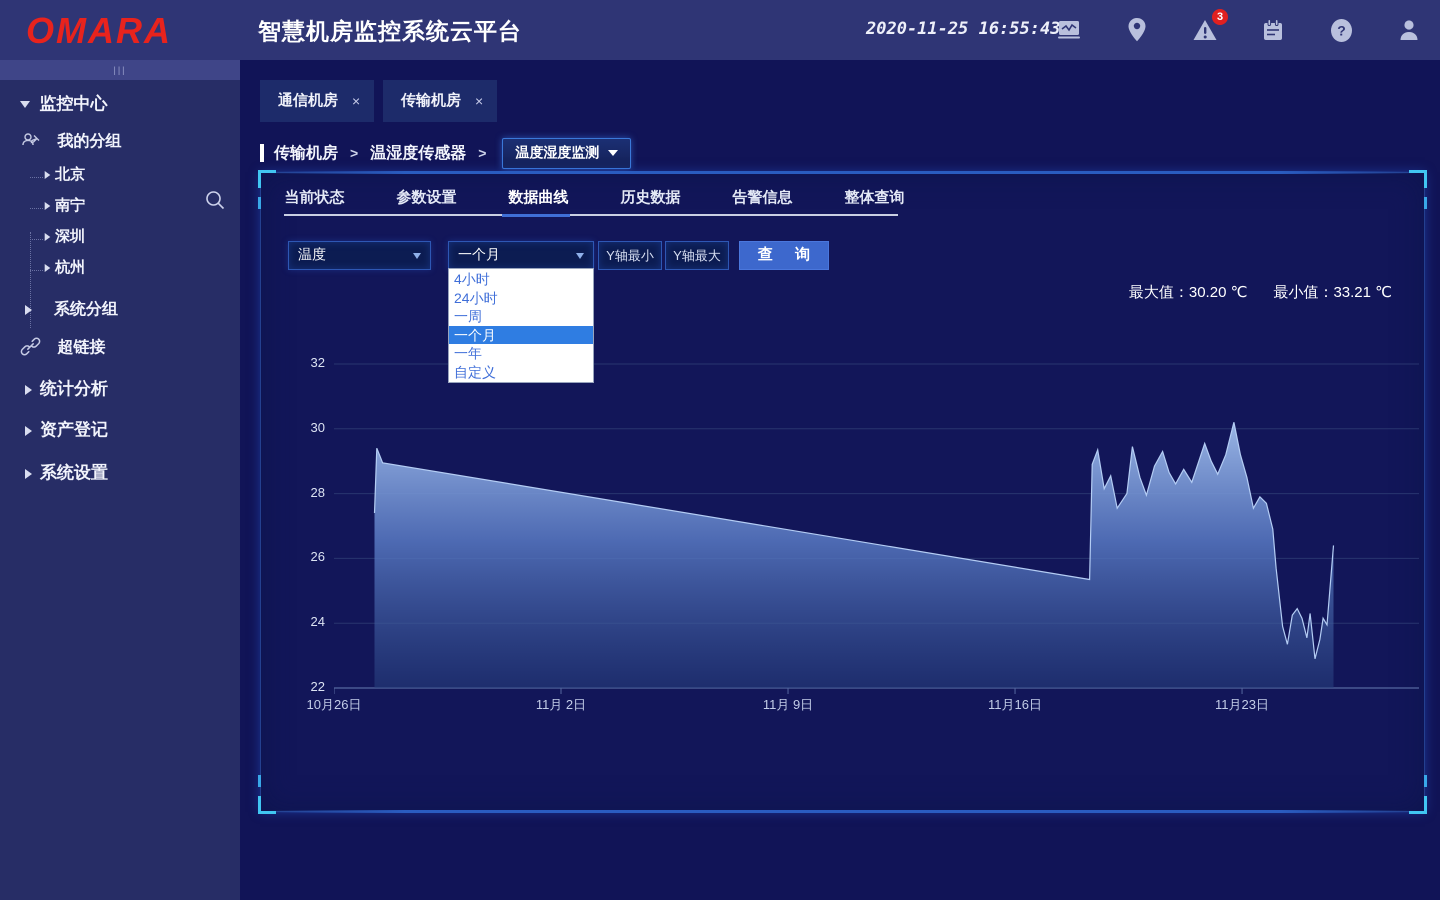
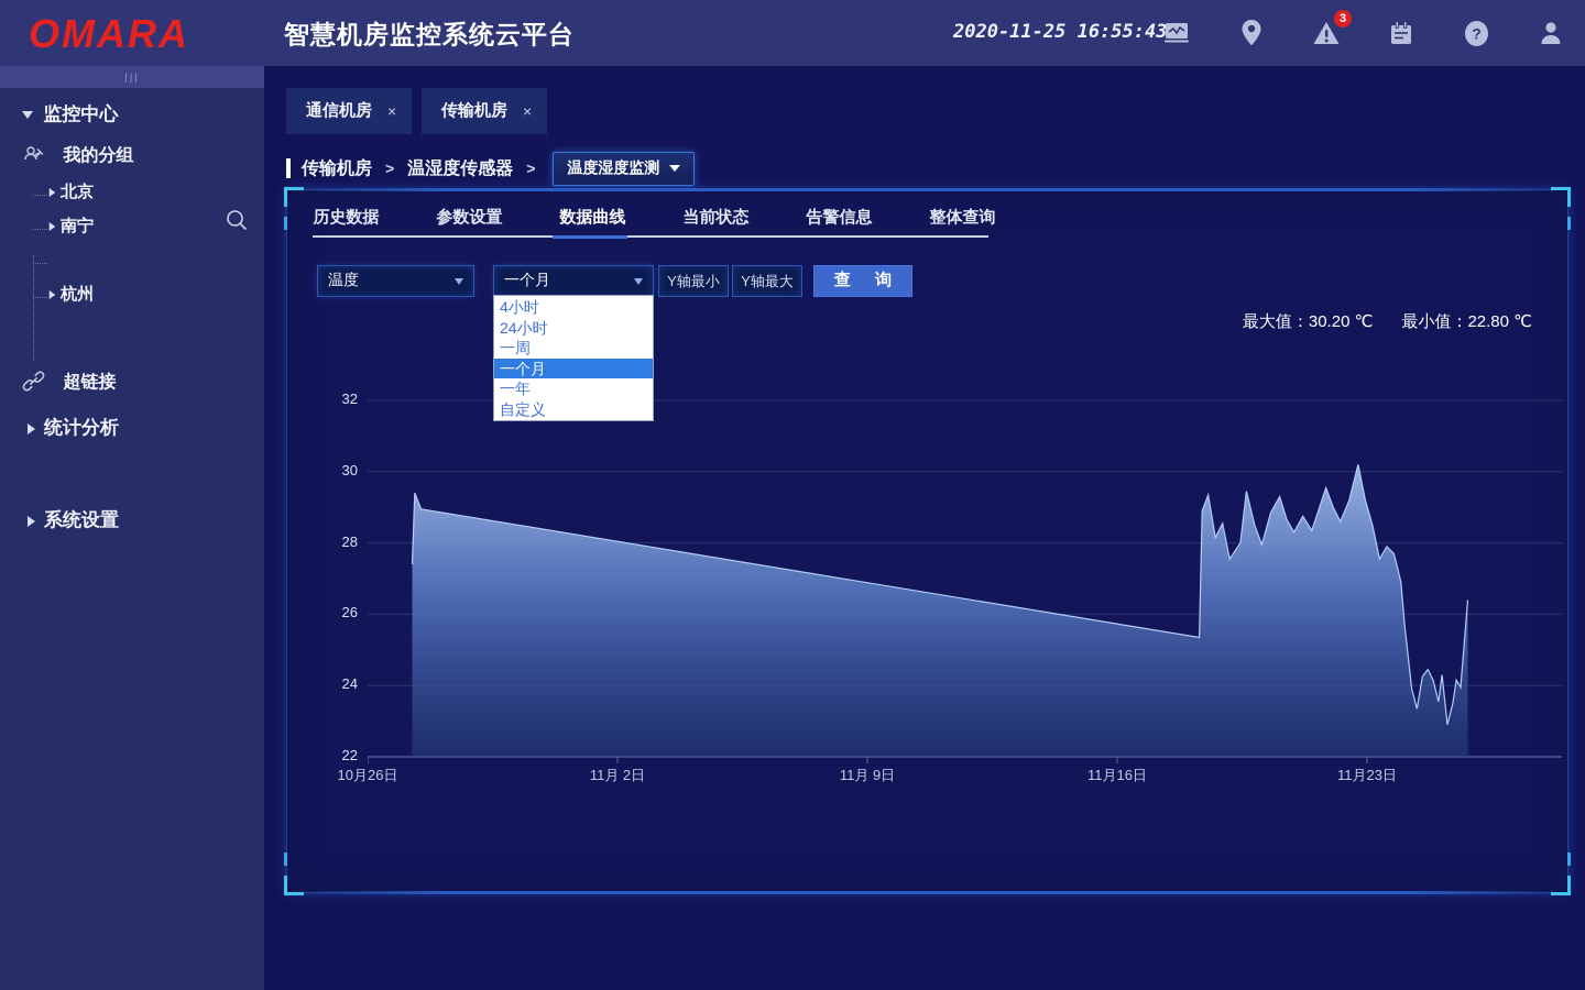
  OMARA
  智慧机房监控系统云平台
  2020-11-25 16:55:4
  3
  ?
  |||
  监控中心
  我的分组
  北京
  南宁
- 深圳
  杭州
- 系统分组
  超链接
  统计分析
- 资产登记
  系统设置
  通信机房
  ×
  传输机房
  ×
  传输机房
  >
  温湿度传感器
  >
  温度湿度监测
- 当前状态
+ 历史数据
  参数设置
  数据曲线
- 历史数据
+ 当前状态
  告警信息
  整体查询
  温度
  一个月
  Y轴最小
  Y轴最大
  查 询
  4小时
  24小时
  一周
  一个月
  一年
  自定义
- 最大值：30.20 ℃ 最小值：33.21 ℃
+ 最大值：30.20 ℃ 最小值：22.80 ℃
  22
  24
  26
  28
  30
  32
  10月26日
  11月 2日
  11月 9日
  11月16日
  11月23日
